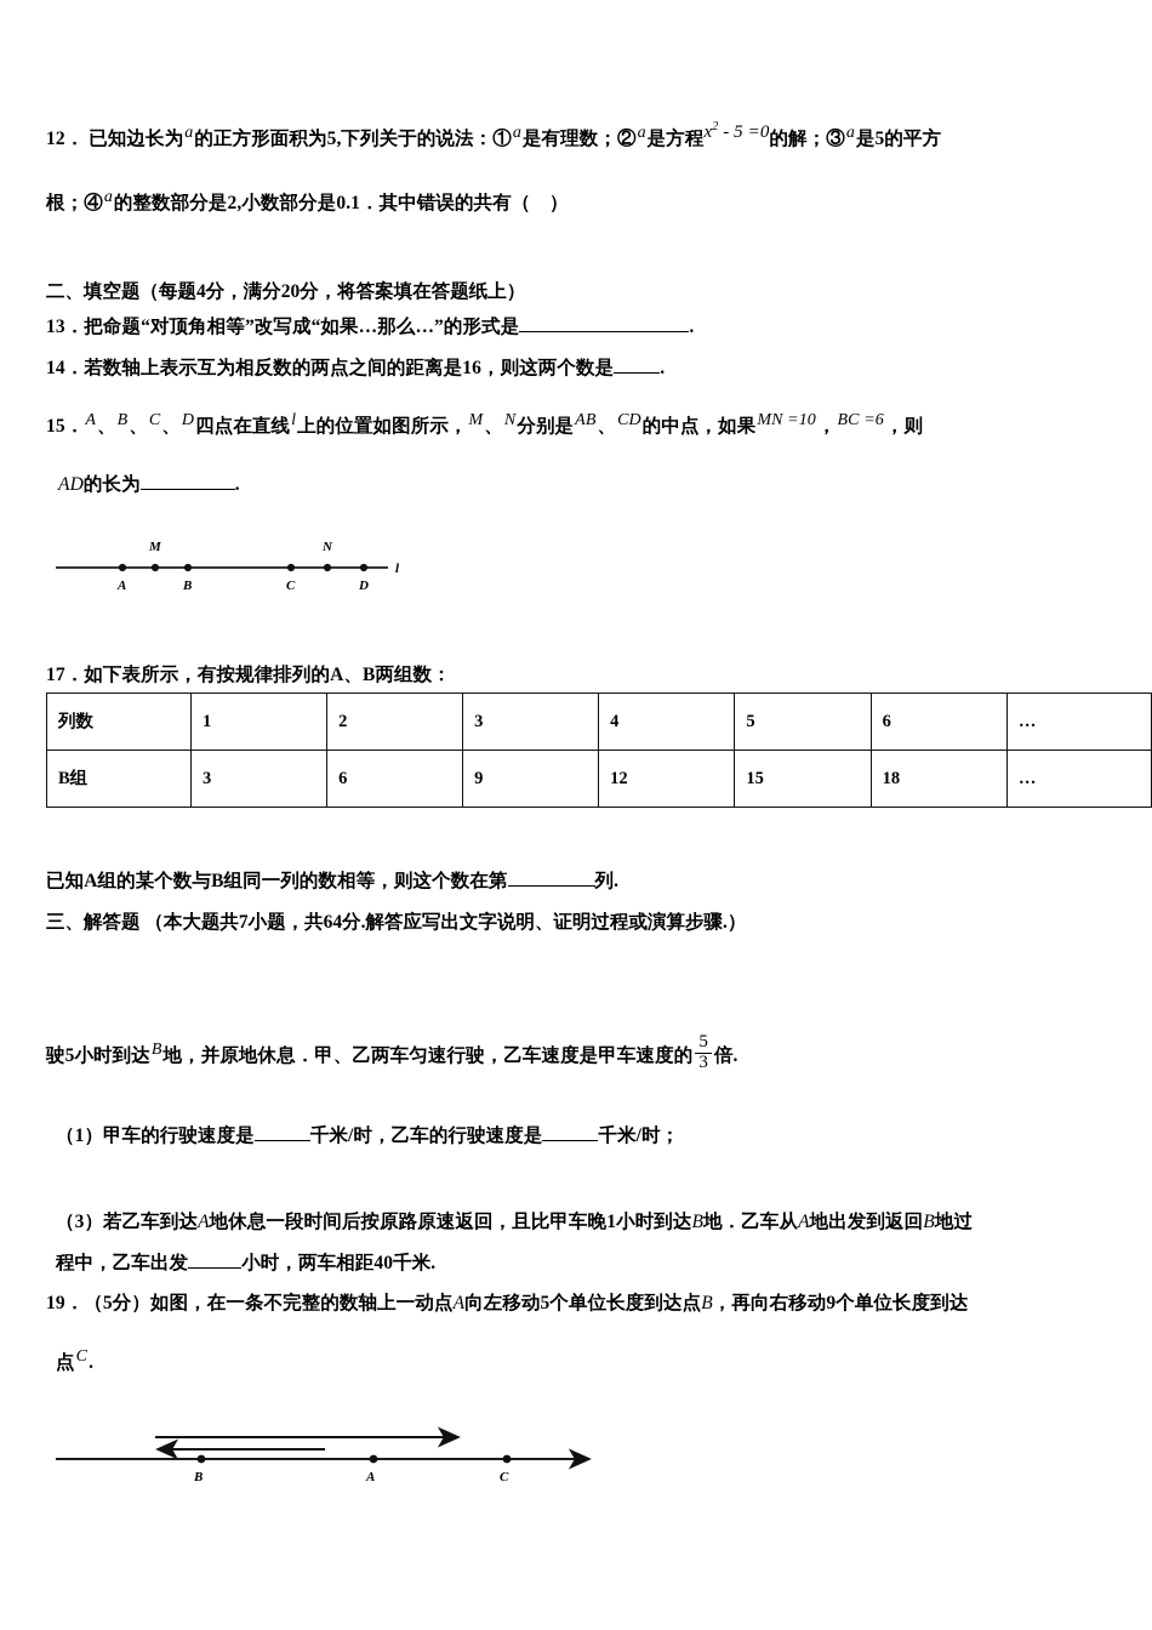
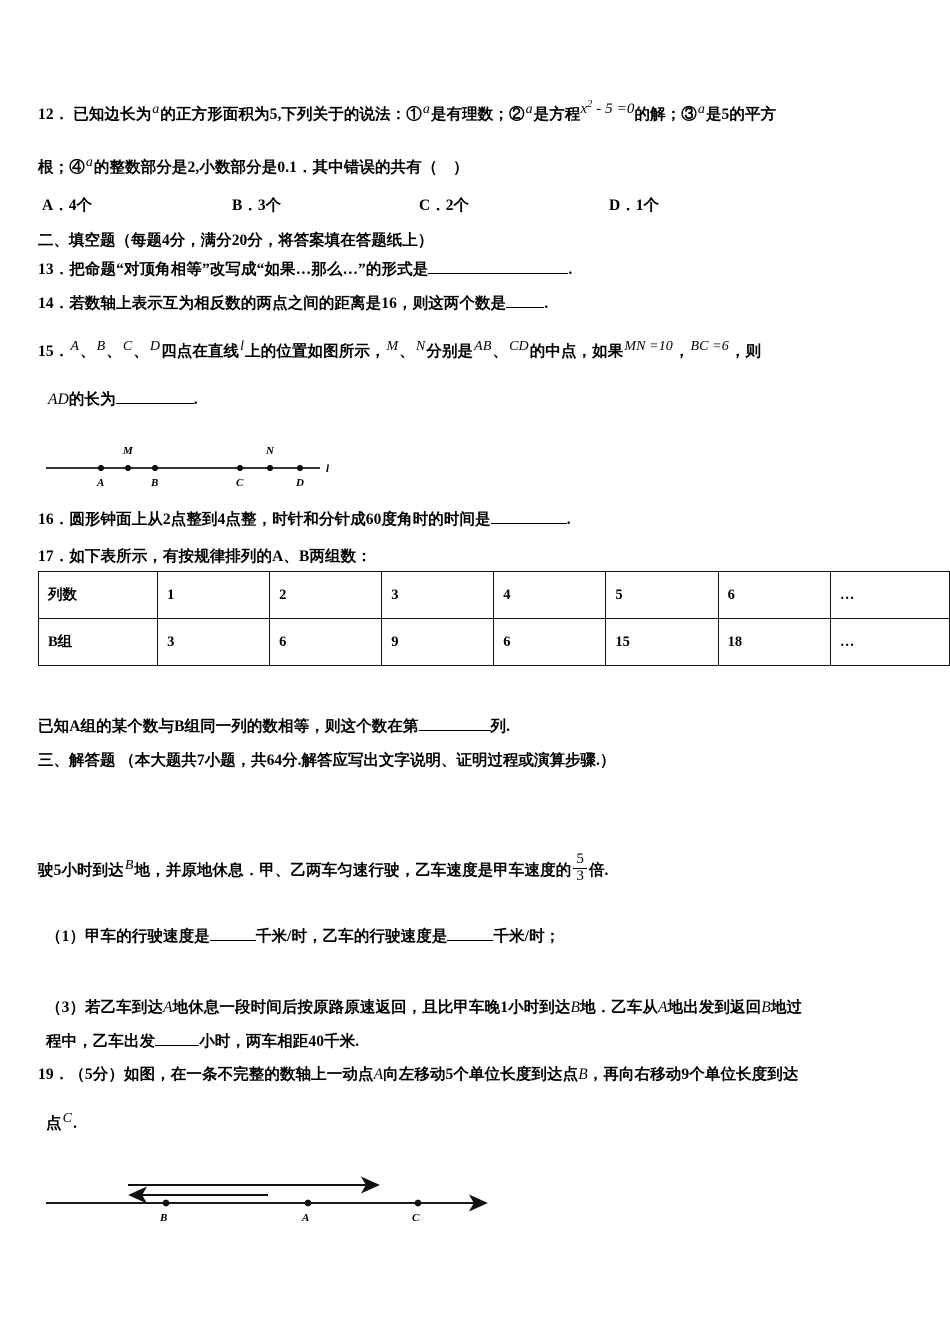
  12． 已知边长为a的正方形面积为5,下列关于的说法：①a是有理数；②a是方程x2 - 5 =0的解；③a是5的平方
  根；④a的整数部分是2,小数部分是0.1．其中错误的共有（ ）
+ A．4个 B．3个 C．2个 D．1个
  二、填空题（每题4分，满分20分，将答案填在答题纸上）
  13．把命题“对顶角相等”改写成“如果…那么…”的形式是 .
  14．若数轴上表示互为相反数的两点之间的距离是16，则这两个数是 .
  15．A、B、C、D四点在直线l上的位置如图所示，M、N分别是AB、CD的中点，如果MN =10，BC =6，则
  AD的长为 .
  A
  M
  B
  C
  N
  D
  l
+ 16．圆形钟面上从2点整到4点整，时针和分针成60度角时的时间是 .
  17．如下表所示，有按规律排列的A、B两组数：
  列数	1	2	3	4	5	6	…
- B组	3	6	9	12	15	18	…
+ B组	3	6	9	6	15	18	…
  已知A组的某个数与B组同一列的数相等，则这个数在第 列.
  三、解答题 （本大题共7小题，共64分.解答应写出文字说明、证明过程或演算步骤.）
  驶5小时到达B地，并原地休息．甲、乙两车匀速行驶，乙车速度是甲车速度的
  5
  3
  倍.
  （1）甲车的行驶速度是 千米/时，乙车的行驶速度是 千米/时；
  （3）若乙车到达A地休息一段时间后按原路原速返回，且比甲车晚1小时到达B地．乙车从A地出发到返回B地过
  程中，乙车出发 小时，两车相距40千米.
  19．（5分）如图，在一条不完整的数轴上一动点A向左移动5个单位长度到达点B，再向右移动9个单位长度到达
  点C.
  B
  A
  C
